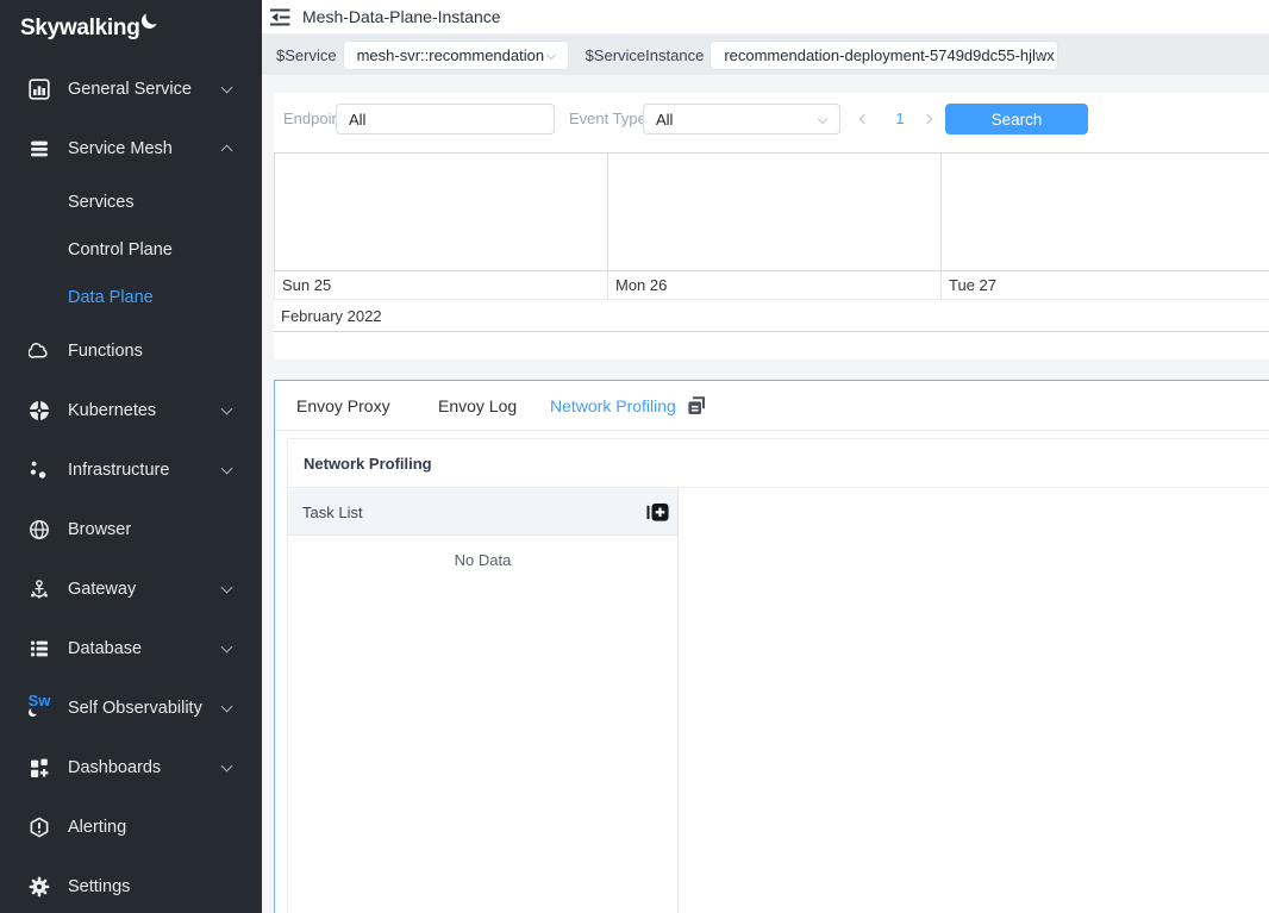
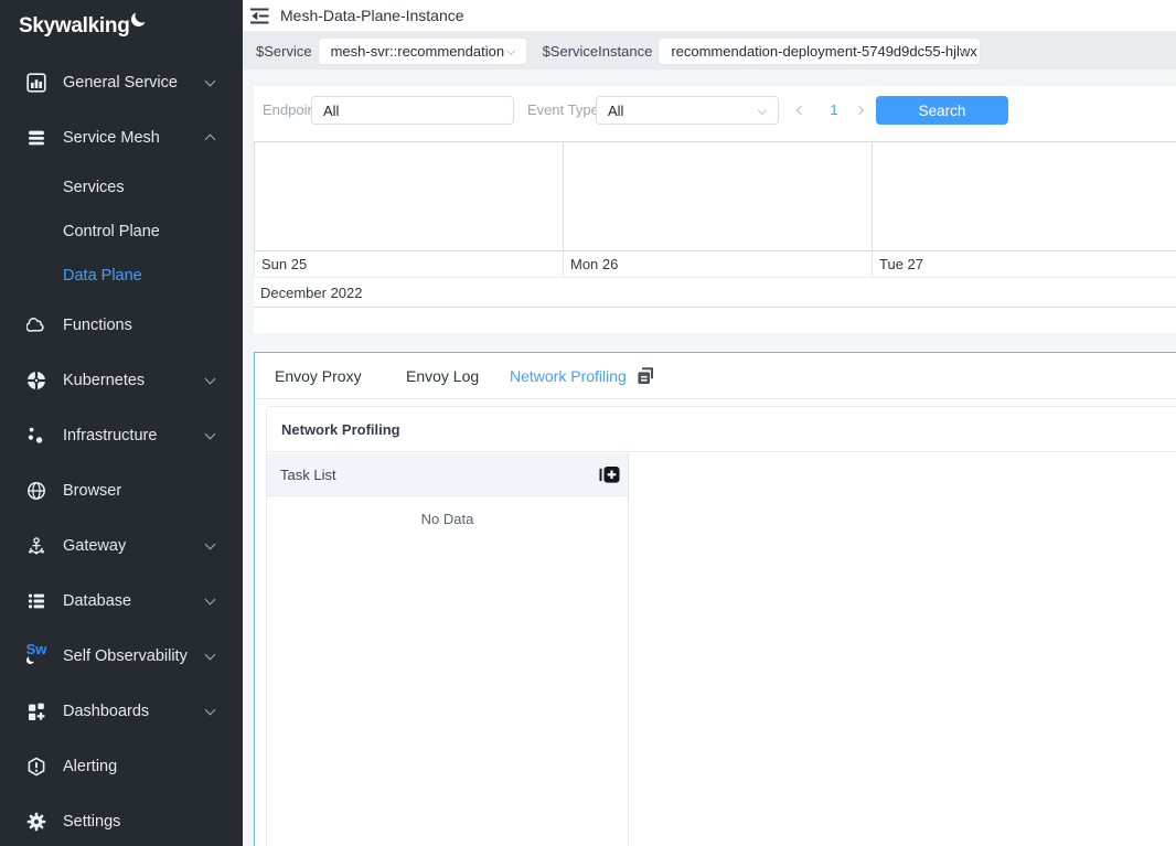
  Sky
  walking
  General Service
  Service Mesh
  Services
  Control Plane
  Data Plane
  Functions
  Kubernetes
  Infrastructure
  Browser
  Gateway
  Database
  Sw
  Self Observability
  Dashboards
  Alerting
  Settings
  Mesh-Data-Plane-Instance
  $Service
  mesh-svr::recommendation
  $ServiceInstance
  recommendation-deployment-5749d9dc55-hjlwx
  All
  Event Typ
  All
  1
  Search
  Sun 25
  Mon 26
  Tue 27
- February 2022
+ December 2022
  Envoy Proxy
  Envoy Log
  Network Profiling
  Network Profiling
  Task List
  No Data
